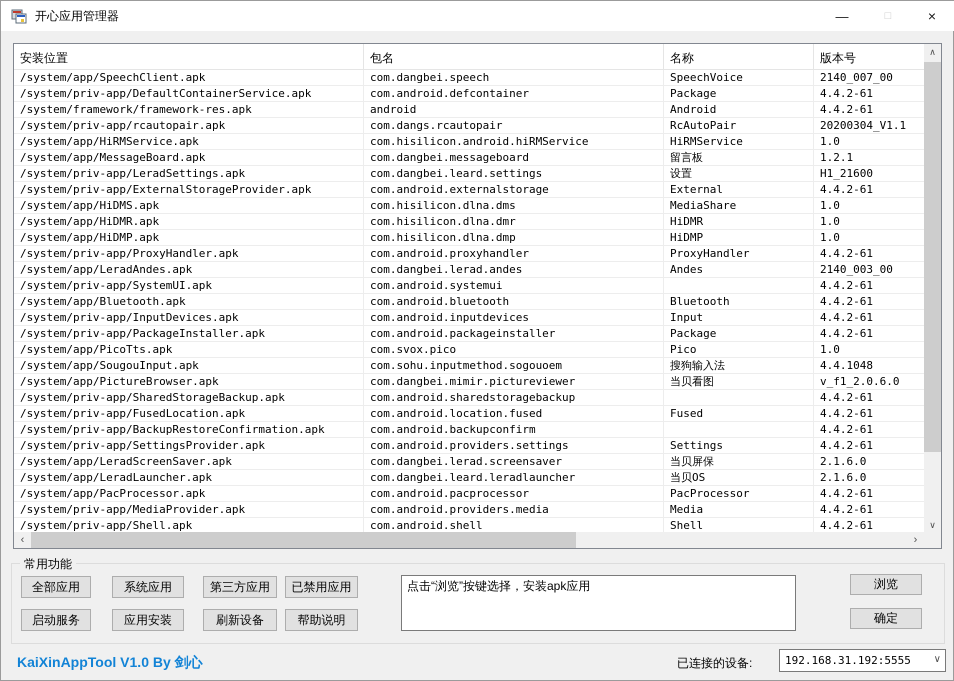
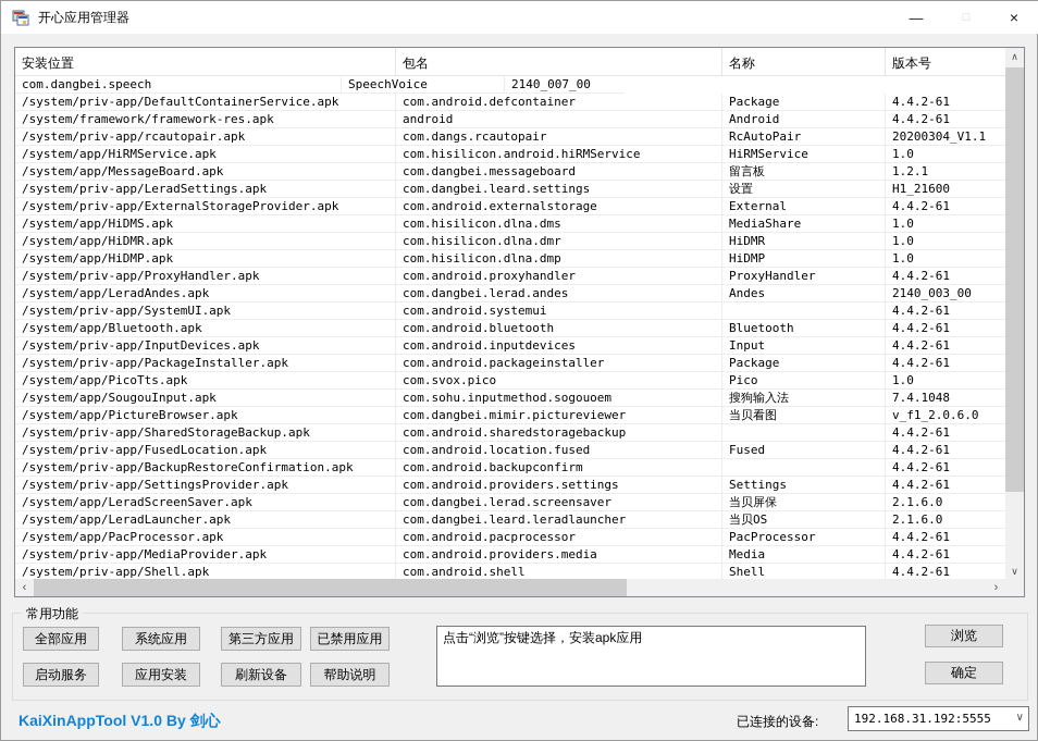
  开心应用管理器
  —
  □
  ×
  安装位置
  包名
  名称
  版本号
- /system/app/SpeechClient.apk
  com.dangbei.speech
  SpeechVoice
  2140_007_00
  /system/priv-app/DefaultContainerService.apk
  com.android.defcontainer
  Package
  4.4.2-61
  /system/framework/framework-res.apk
  android
  Android
  4.4.2-61
  /system/priv-app/rcautopair.apk
  com.dangs.rcautopair
  RcAutoPair
  20200304_V1.1
  /system/app/HiRMService.apk
  com.hisilicon.android.hiRMService
  HiRMService
  1.0
  /system/app/MessageBoard.apk
  com.dangbei.messageboard
  留言板
  1.2.1
  /system/priv-app/LeradSettings.apk
  com.dangbei.leard.settings
  设置
  H1_21600
  /system/priv-app/ExternalStorageProvider.apk
  com.android.externalstorage
  External
  4.4.2-61
  /system/app/HiDMS.apk
  com.hisilicon.dlna.dms
  MediaShare
  1.0
  /system/app/HiDMR.apk
  com.hisilicon.dlna.dmr
  HiDMR
  1.0
  /system/app/HiDMP.apk
  com.hisilicon.dlna.dmp
  HiDMP
  1.0
  /system/priv-app/ProxyHandler.apk
  com.android.proxyhandler
  ProxyHandler
  4.4.2-61
  /system/app/LeradAndes.apk
  com.dangbei.lerad.andes
  Andes
  2140_003_00
  /system/priv-app/SystemUI.apk
  com.android.systemui
  4.4.2-61
  /system/app/Bluetooth.apk
  com.android.bluetooth
  Bluetooth
  4.4.2-61
  /system/priv-app/InputDevices.apk
  com.android.inputdevices
  Input
  4.4.2-61
  /system/priv-app/PackageInstaller.apk
  com.android.packageinstaller
  Package
  4.4.2-61
  /system/app/PicoTts.apk
  com.svox.pico
  Pico
  1.0
  /system/app/SougouInput.apk
  com.sohu.inputmethod.sogouoem
  搜狗输入法
- 4.4.1048
+ 7.4.1048
  /system/app/PictureBrowser.apk
  com.dangbei.mimir.pictureviewer
  当贝看图
  v_f1_2.0.6.0
  /system/priv-app/SharedStorageBackup.apk
  com.android.sharedstoragebackup
  4.4.2-61
  /system/priv-app/FusedLocation.apk
  com.android.location.fused
  Fused
  4.4.2-61
  /system/priv-app/BackupRestoreConfirmation.apk
  com.android.backupconfirm
  4.4.2-61
  /system/priv-app/SettingsProvider.apk
  com.android.providers.settings
  Settings
  4.4.2-61
  /system/app/LeradScreenSaver.apk
  com.dangbei.lerad.screensaver
  当贝屏保
  2.1.6.0
  /system/app/LeradLauncher.apk
  com.dangbei.leard.leradlauncher
  当贝OS
  2.1.6.0
  /system/app/PacProcessor.apk
  com.android.pacprocessor
  PacProcessor
  4.4.2-61
  /system/priv-app/MediaProvider.apk
  com.android.providers.media
  Media
  4.4.2-61
  /system/priv-app/Shell.apk
  com.android.shell
  Shell
  4.4.2-61
  ∧
  ∨
  ‹
  ›
  常用功能
  全部应用
  系统应用
  第三方应用
  已禁用应用
  启动服务
  应用安装
  刷新设备
  帮助说明
  点击“浏览”按键选择，安装apk应用
  浏览
  确定
  KaiXinAppTool V1.0 By 剑心
  已连接的设备:
  192.168.31.192:5555
  ∨
